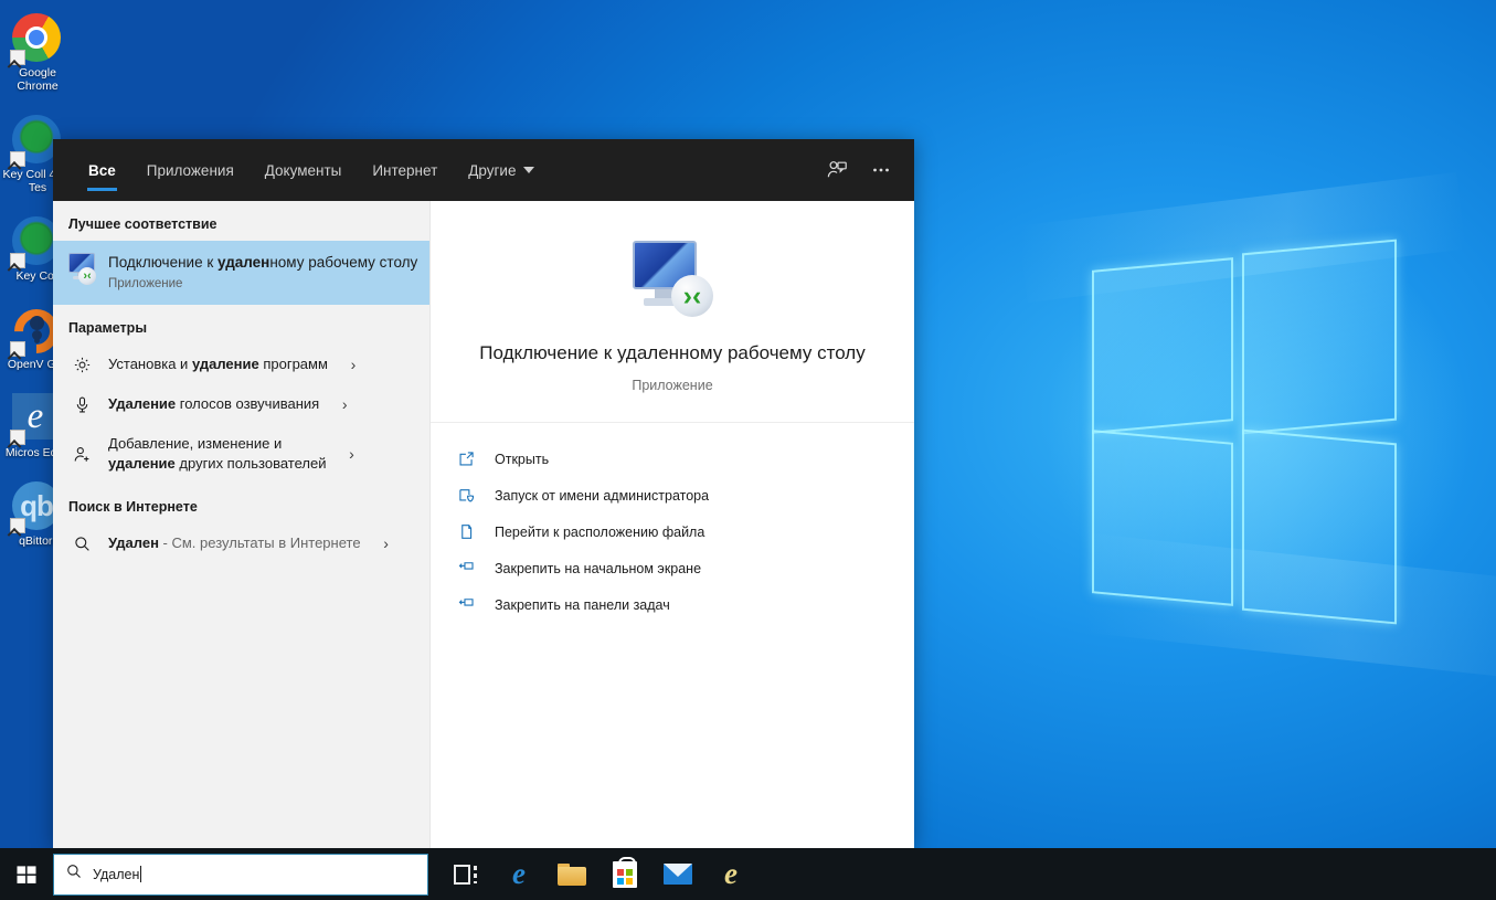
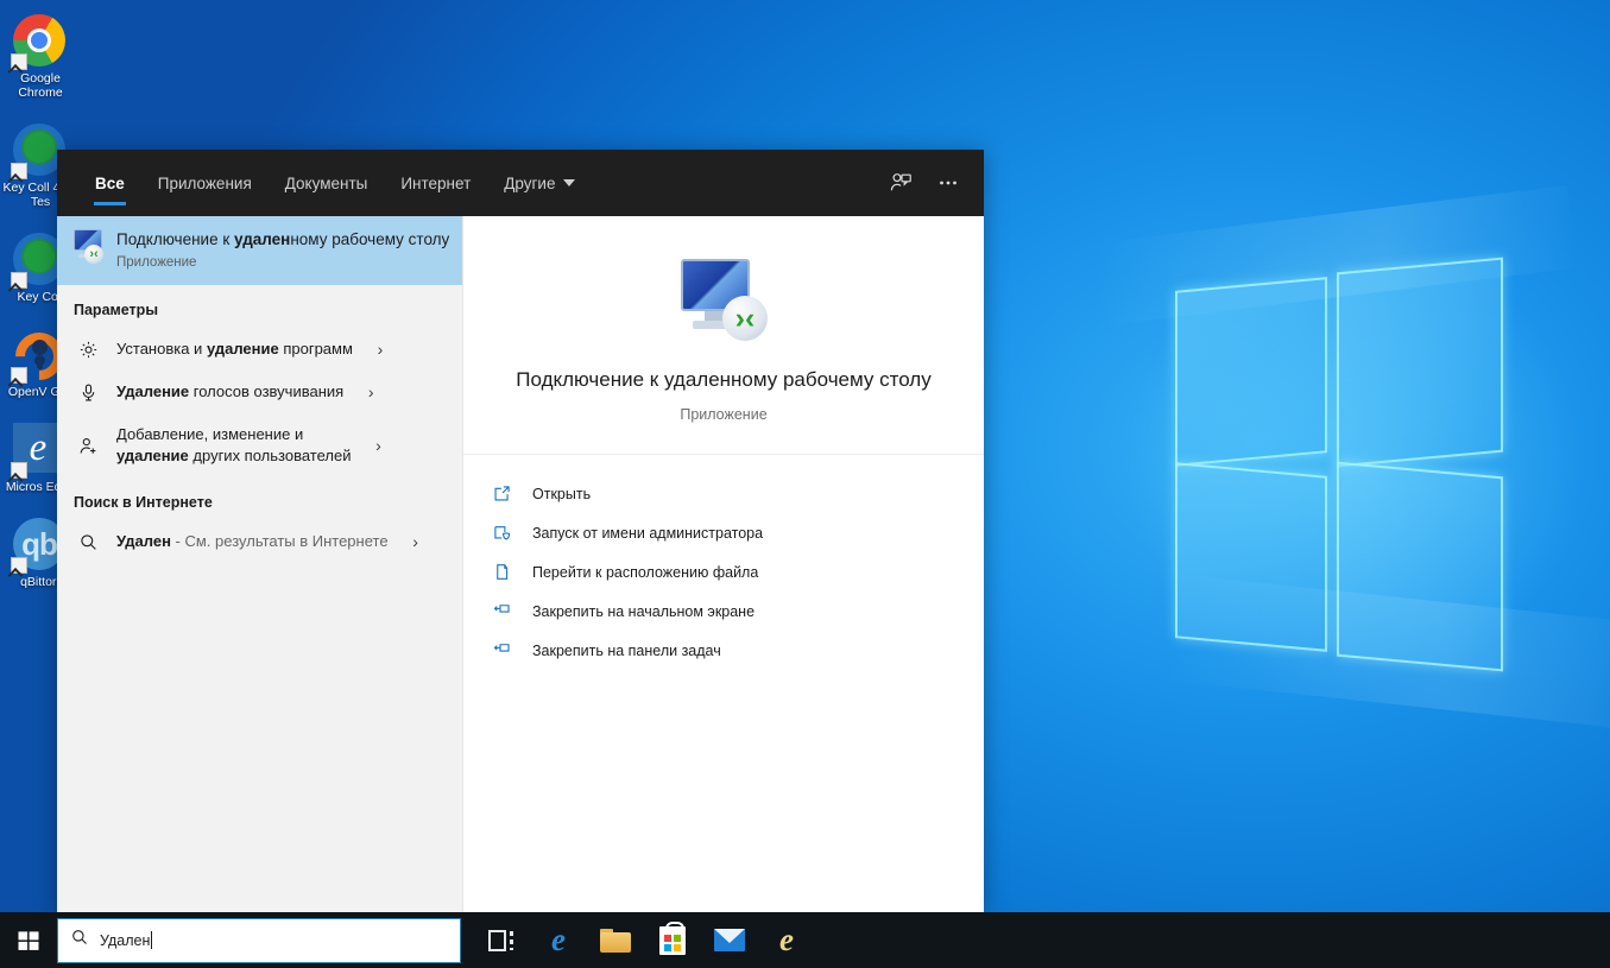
  Google Chrome
  Key Co
  OpenV G
  e
  Micros E
  qb
  qBittor
  Все
  Приложения
  Документы
  Интернет
  Другие
- Лучшее соответствие
  ›‹
  Подключение к удаленному рабочему столу
  Приложение
  Параметры
  Установка и удаление программ
  ›
  Удаление голосов озвучивания
  ›
  Добавление, изменение и
  удаление других пользователей
  ›
  Поиск в Интернете
  Удален - См. результаты в Интернете
  ›
  ›‹
  Подключение к удаленному рабочему столу
  Приложение
  Открыть
  Запуск от имени администратора
  Перейти к расположению файла
  Закрепить на начальном экране
  Закрепить на панели задач
  Удален
  e
  e
